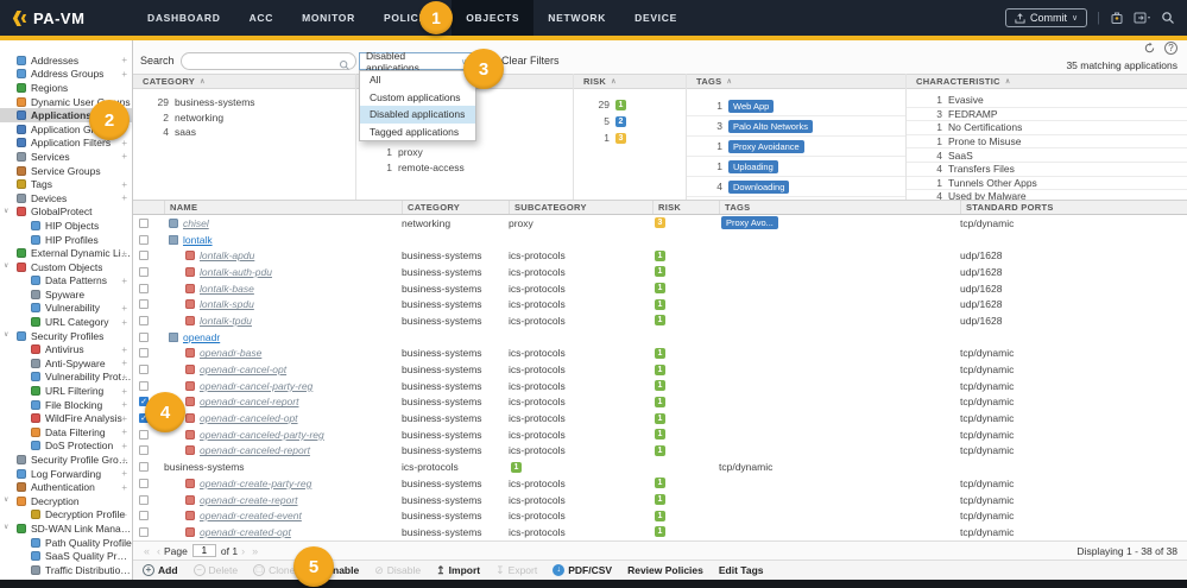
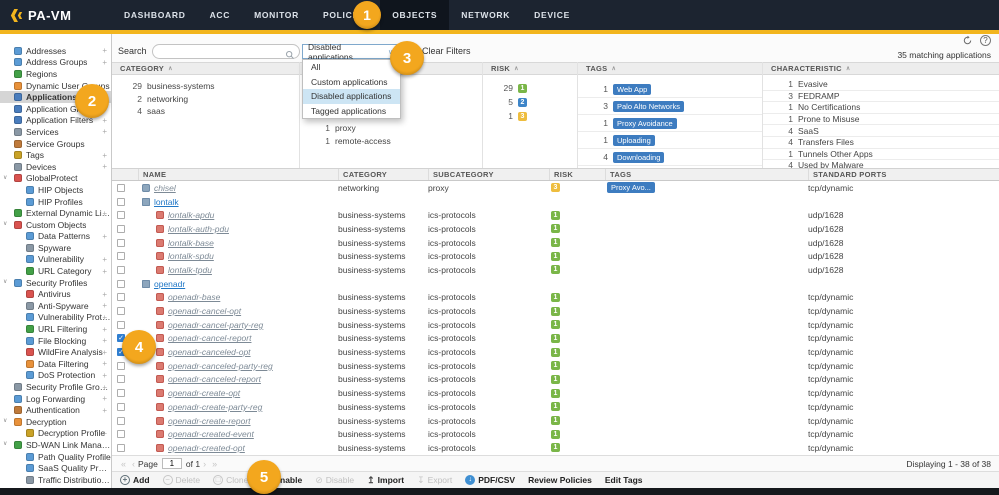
  PA-VM
  DASHBOARD
  ACC
  MONITOR
  OBJECTS
  NETWORK
  DEVICE
- Commit
- |
  Addresses
  +
  Address Groups
  +
  Regions
  Dynamic Userps
  Application
  Application G
  Application Filters
  +
  Services
  +
  Service Groups
  Tags
  +
  Devices
  +
  GlobalProtect
  HIP Objects
  HIP Profiles
  External Dynamic Lists
  +
  Custom Objects
  Data Patterns
  +
  Spyware
  Vulnerability
  +
  URL Category
  +
  Security Profiles
  Antivirus
  +
  Anti-Spyware
  +
  Vulnerability Protec
  +
  URL Filtering
  +
  File Blocking
  +
  WildFire Analysis
  +
  Data Filtering
  +
  DoS Protection
  +
  Security Profile Group
  +
  Log Forwarding
  +
  Authentication
  +
  Decryption
  Decryption Profile
  +
  SD-WAN Link Manage
  Path Quality Profile
  +
  SaaS Quality Profil
  Traffic Distribution
  Search
  Disabled applications
  Clear Filters
  ?
  35 matching applications
  CATEGORY
  29
  business-systems
  2
  networking
  4
  saas
  1
  proxy
  1
  remote-access
  RISK
  29
  5
  1
  TAGS
  1
  Web App
  3
  Palo Alto Networks
  1
  Proxy Avoidance
  1
  Uploading
  4
  Downloading
  CHARACTERISTIC
  1
  Evasive
  3
  FEDRAMP
  1
  No Certifications
  1
  Prone to Misuse
  4
  SaaS
  4
  Transfers Files
  1
  Tunnels Other Apps
  4
  Used by Malware
  All
  Custom applications
  Disabled applications
  Tagged applications
  NAME
  CATEGORY
  SUBCATEGORY
  RISK
  TAGS
  STANDARD PORTS
  chisel
  networking
  proxy
  Proxy Avo...
  tcp/dynamic
  lontalk
  lontalk-apdu
  business-systems
  ics-protocols
  udp/1628
  lontalk-auth-pdu
  business-systems
  ics-protocols
  udp/1628
  lontalk-base
  business-systems
  ics-protocols
  udp/1628
  lontalk-spdu
  business-systems
  ics-protocols
  udp/1628
  lontalk-tpdu
  business-systems
  ics-protocols
  udp/1628
  openadr
  openadr-base
  business-systems
  ics-protocols
  tcp/dynamic
  openadr-cancel-opt
  business-systems
  ics-protocols
  tcp/dynamic
  openadr-cancel-party-reg
  business-systems
  ics-protocols
  tcp/dynamic
  openadr-cancel-report
  business-systems
  ics-protocols
  tcp/dynamic
  openadr-canceled-opt
  business-systems
  ics-protocols
  tcp/dynamic
  openadr-canceled-party-reg
  business-systems
  ics-protocols
  tcp/dynamic
  openadr-canceled-report
  business-systems
  ics-protocols
  tcp/dynamic
+ openadr-create-opt
  business-systems
  ics-protocols
  tcp/dynamic
  openadr-create-party-reg
  business-systems
  ics-protocols
  tcp/dynamic
  openadr-create-report
  business-systems
  ics-protocols
  tcp/dynamic
  openadr-created-event
  business-systems
  ics-protocols
  tcp/dynamic
  openadr-created-opt
  business-systems
  ics-protocols
  tcp/dynamic
  «
  ‹
  Page
  1
  of 1
  ›
  »
  Displaying 1 - 38 of 38
  +
  Add
  −
  Delete
  □
  Clone
  nable
  ⊘
  Disable
  ↥
  Import
  ↧
  Export
  PDF/CSV
  Review Policies
  Edit Tags
  1
  2
  3
  4
  5
